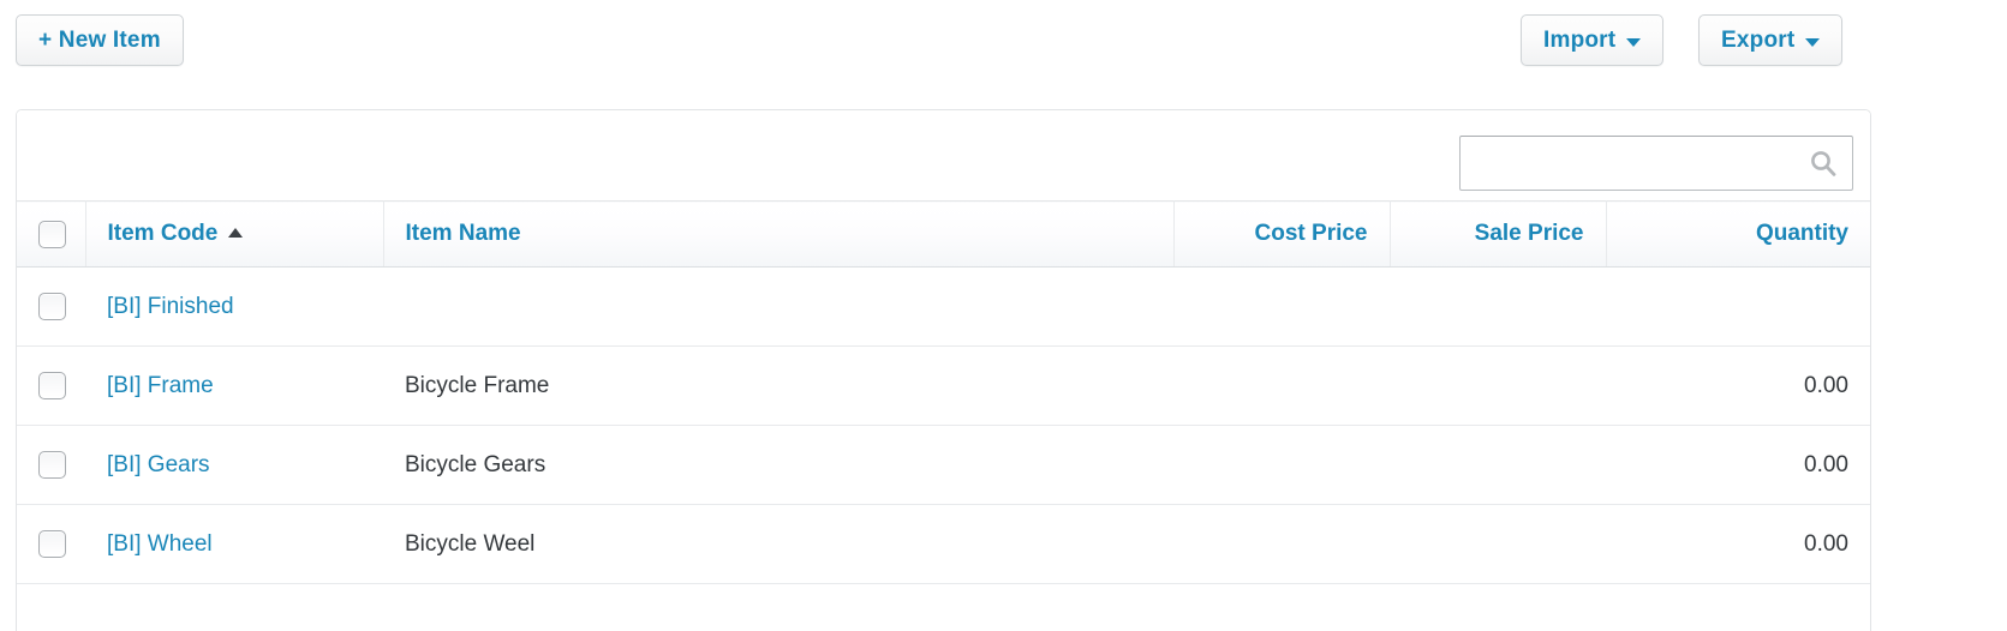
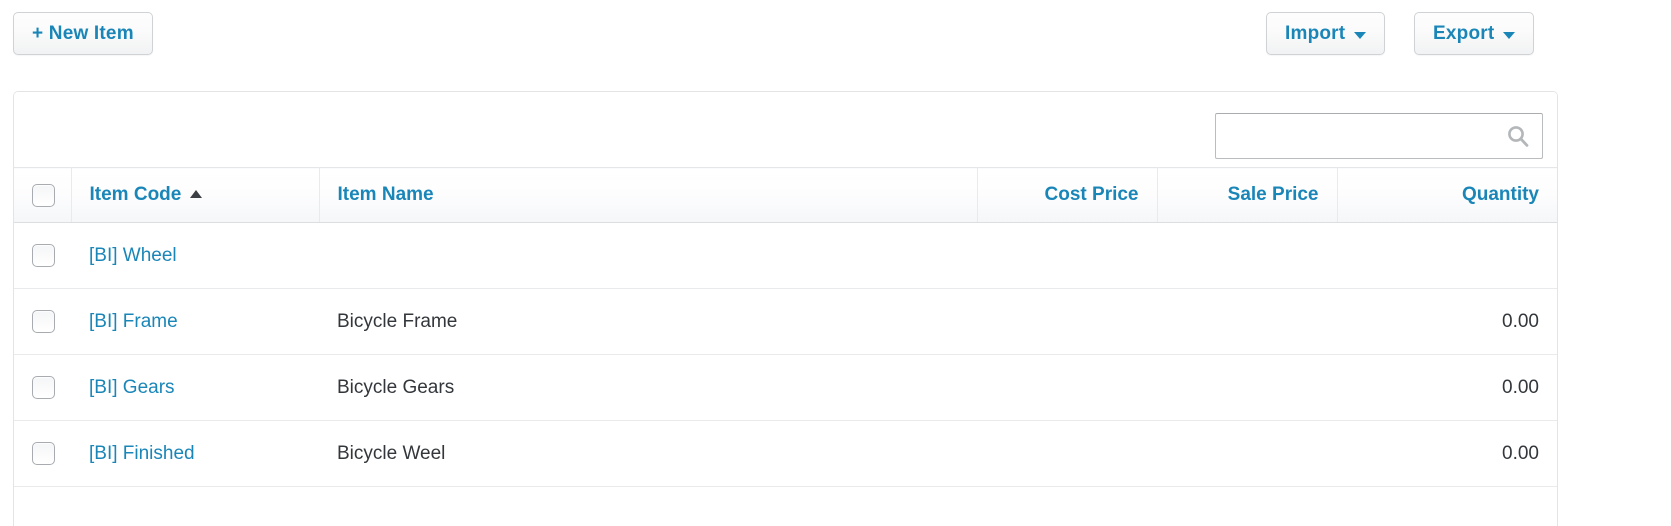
  + New Item
  Import
  Export
  	Item Code	Item Name	Cost Price	Sale Price	Quantity
- 	[BI] Finished
+ 	[BI] Wheel
  	[BI] Frame	Bicycle Frame			0.00
  	[BI] Gears	Bicycle Gears			0.00
- 	[BI] Wheel	Bicycle Weel			0.00
+ 	[BI] Finished	Bicycle Weel			0.00
